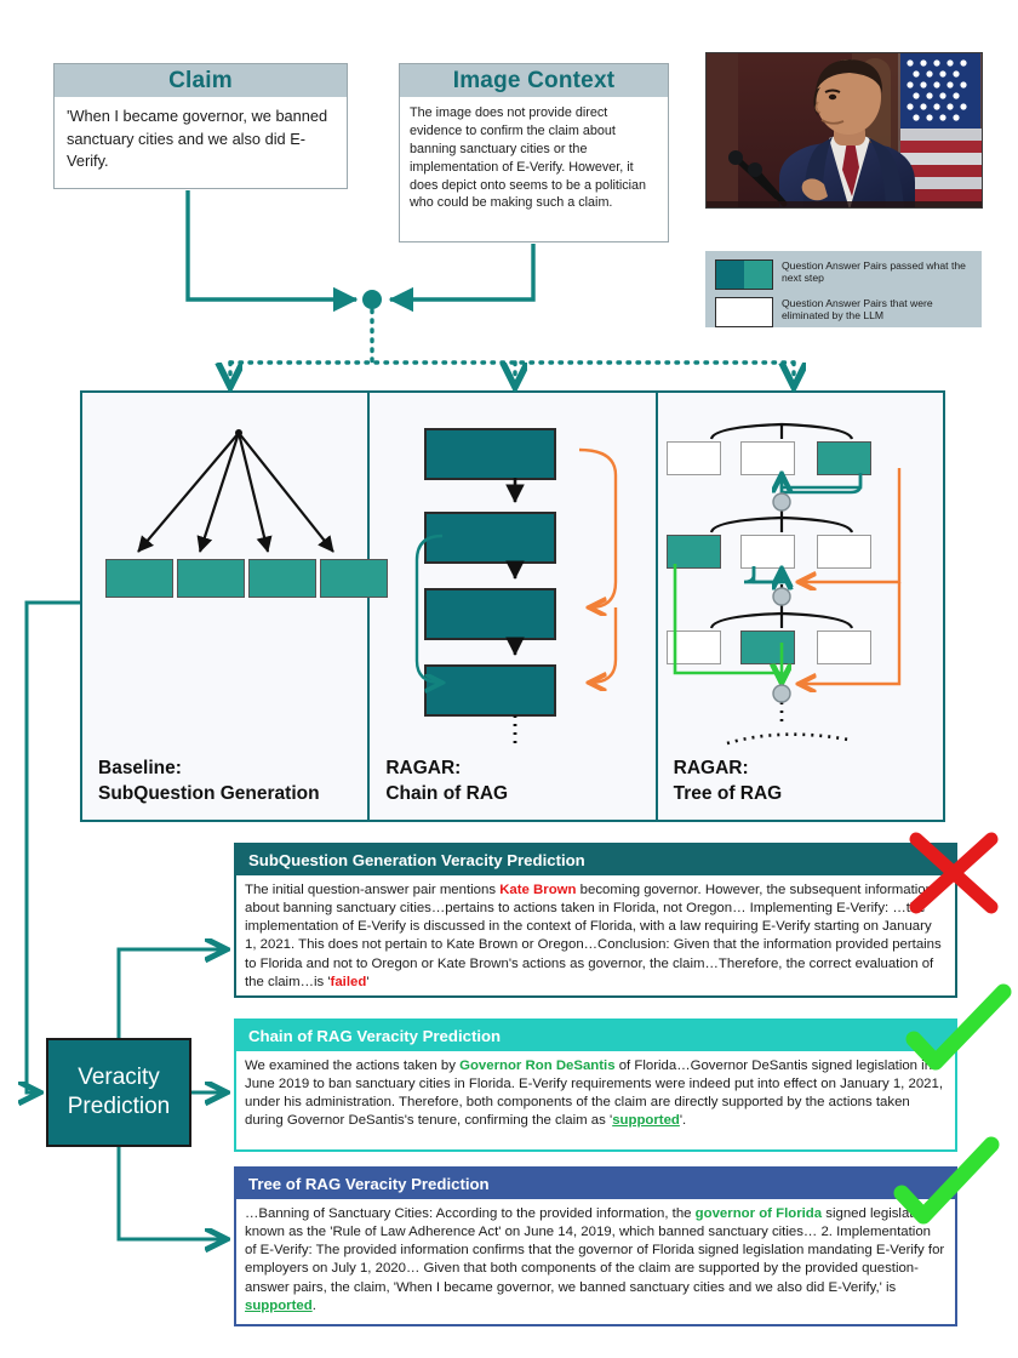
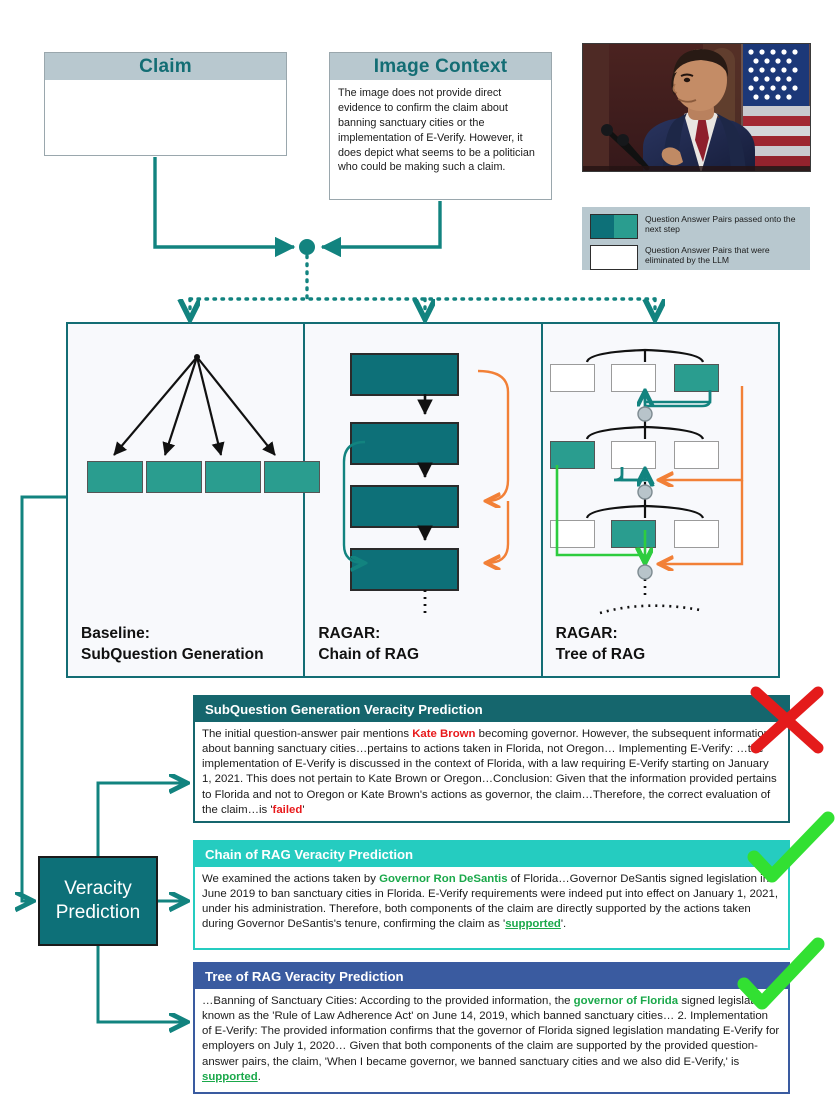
  Claim
- 'When I became governor, we banned sanctuary cities and we also did E-Verify.
  Image Context
- The image does not provide direct evidence to confirm the claim about banning sanctuary cities or the implementation of E-Verify. However, it does depict onto seems to be a politician who could be making such a claim.
+ The image does not provide direct evidence to confirm the claim about banning sanctuary cities or the implementation of E-Verify. However, it does depict what seems to be a politician who could be making such a claim.
- Question Answer Pairs passed what the next step
+ Question Answer Pairs passed onto the next step
  Question Answer Pairs that were eliminated by the LLM
  Baseline:
  SubQuestion Generation
  RAGAR:
  Chain of RAG
  RAGAR:
  Tree of RAG
  Veracity
  Prediction
  SubQuestion Generation Veracity Prediction
  The initial question-answer pair mentions Kate Brown becoming governor. However, the subsequent informatio about banning sanctuary cities…pertains to actions taken in Florida, not Oregon… Implementing E-Verify: …t implementation of E-Verify is discussed in the context of Florida, with a law requiring E-Verify starting on January 1, 2021. This does not pertain to Kate Brown or Oregon…Conclusion: Given that the information provided pertains to Florida and not to Oregon or Kate Brown's actions as governor, the claim…Therefore, the correct evaluation of the claim…is 'failed'
  Chain of RAG Veracity Prediction
  We examined the actions taken by Governor Ron DeSantis of Florida…Governor DeSantis signed legislation in June 2019 to ban sanctuary cities in Florida. E-Verify requirements were indeed put into effect on January 1, 2021, under his administration. Therefore, both components of the claim are directly supported by the actions taken during Governor DeSantis's tenure, confirming the claim as 'supported'.
  Tree of RAG Veracity Prediction
  …Banning of Sanctuary Cities: According to the provided information, the governor of Florida signed legisla known as the 'Rule of Law Adherence Act' on June 14, 2019, which banned sanctuary cities… 2. Implementation of E-Verify: The provided information confirms that the governor of Florida signed legislation mandating E-Verify for employers on July 1, 2020… Given that both components of the claim are supported by the provided question-answer pairs, the claim, 'When I became governor, we banned sanctuary cities and we also did E-Verify,' is supported.
